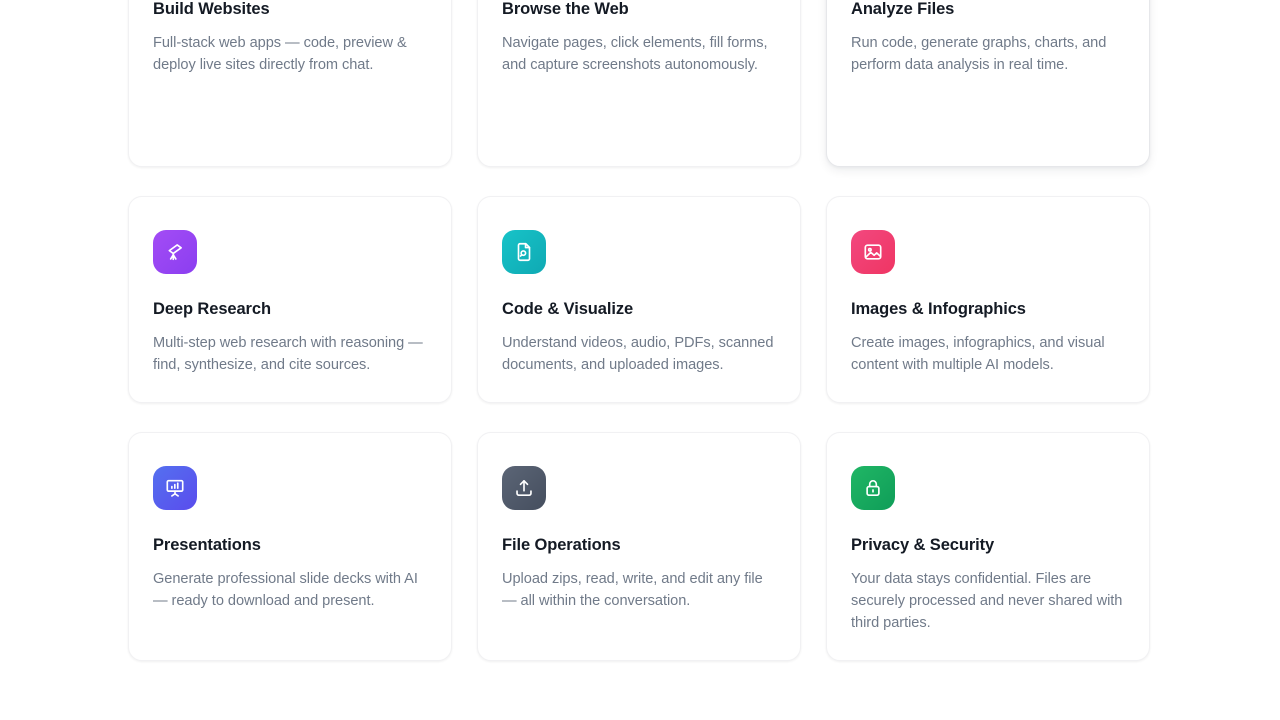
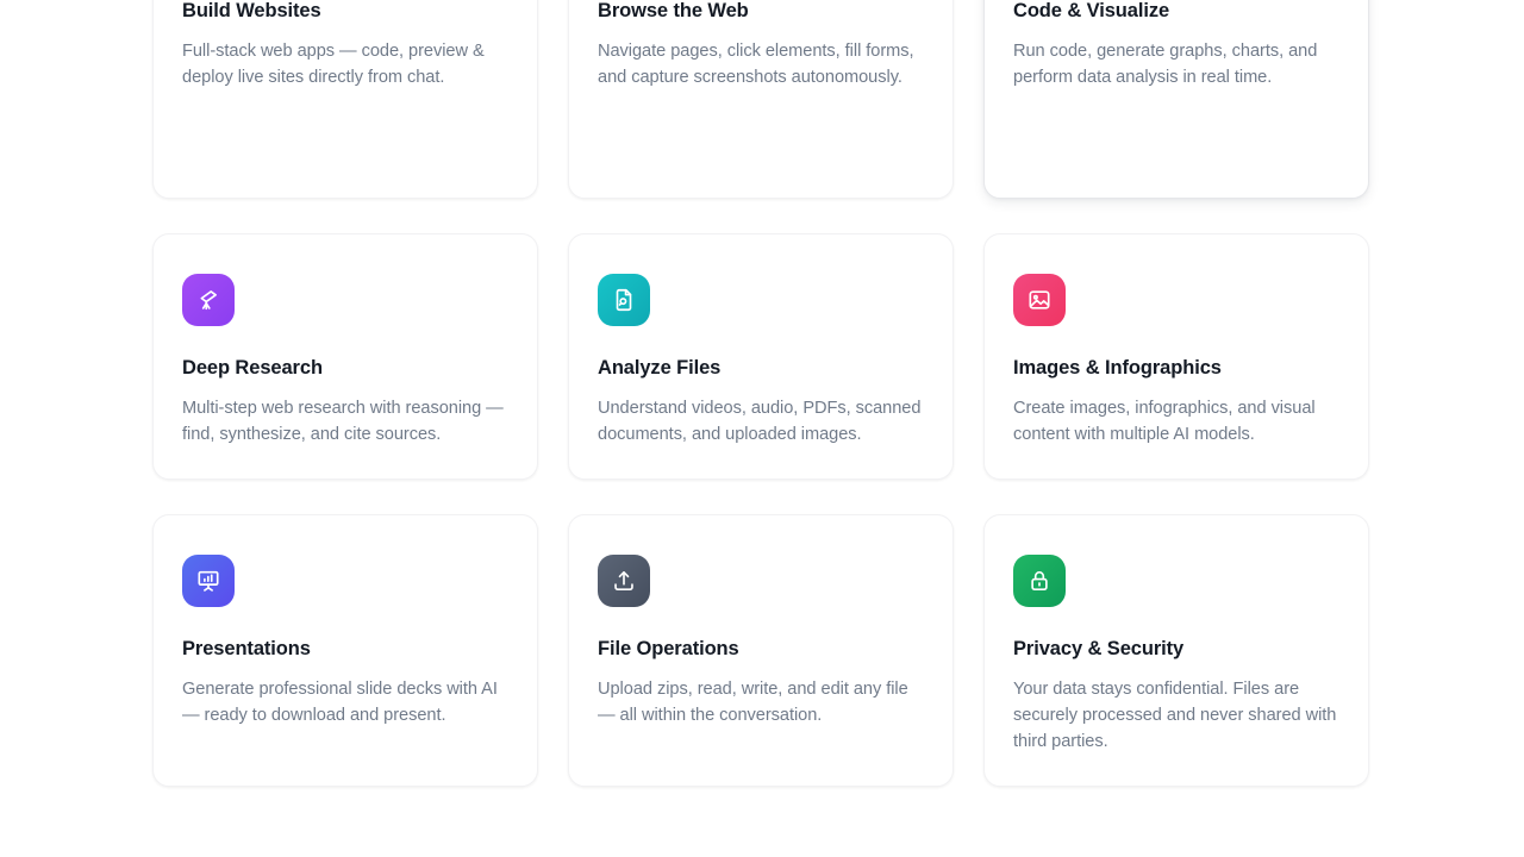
  Build Websites
  Full-stack web apps — code, preview & deploy live sites directly from chat.
  Browse the Web
  Navigate pages, click elements, fill forms, and capture screenshots autonomously.
- Analyze Files
+ Code & Visualize
  Run code, generate graphs, charts, and perform data analysis in real time.
  Deep Research
  Multi-step web research with reasoning — find, synthesize, and cite sources.
- Code & Visualize
+ Analyze Files
  Understand videos, audio, PDFs, scanned documents, and uploaded images.
  Images & Infographics
  Create images, infographics, and visual content with multiple AI models.
  Presentations
  Generate professional slide decks with AI — ready to download and present.
  File Operations
  Upload zips, read, write, and edit any file — all within the conversation.
  Privacy & Security
  Your data stays confidential. Files are securely processed and never shared with third parties.
